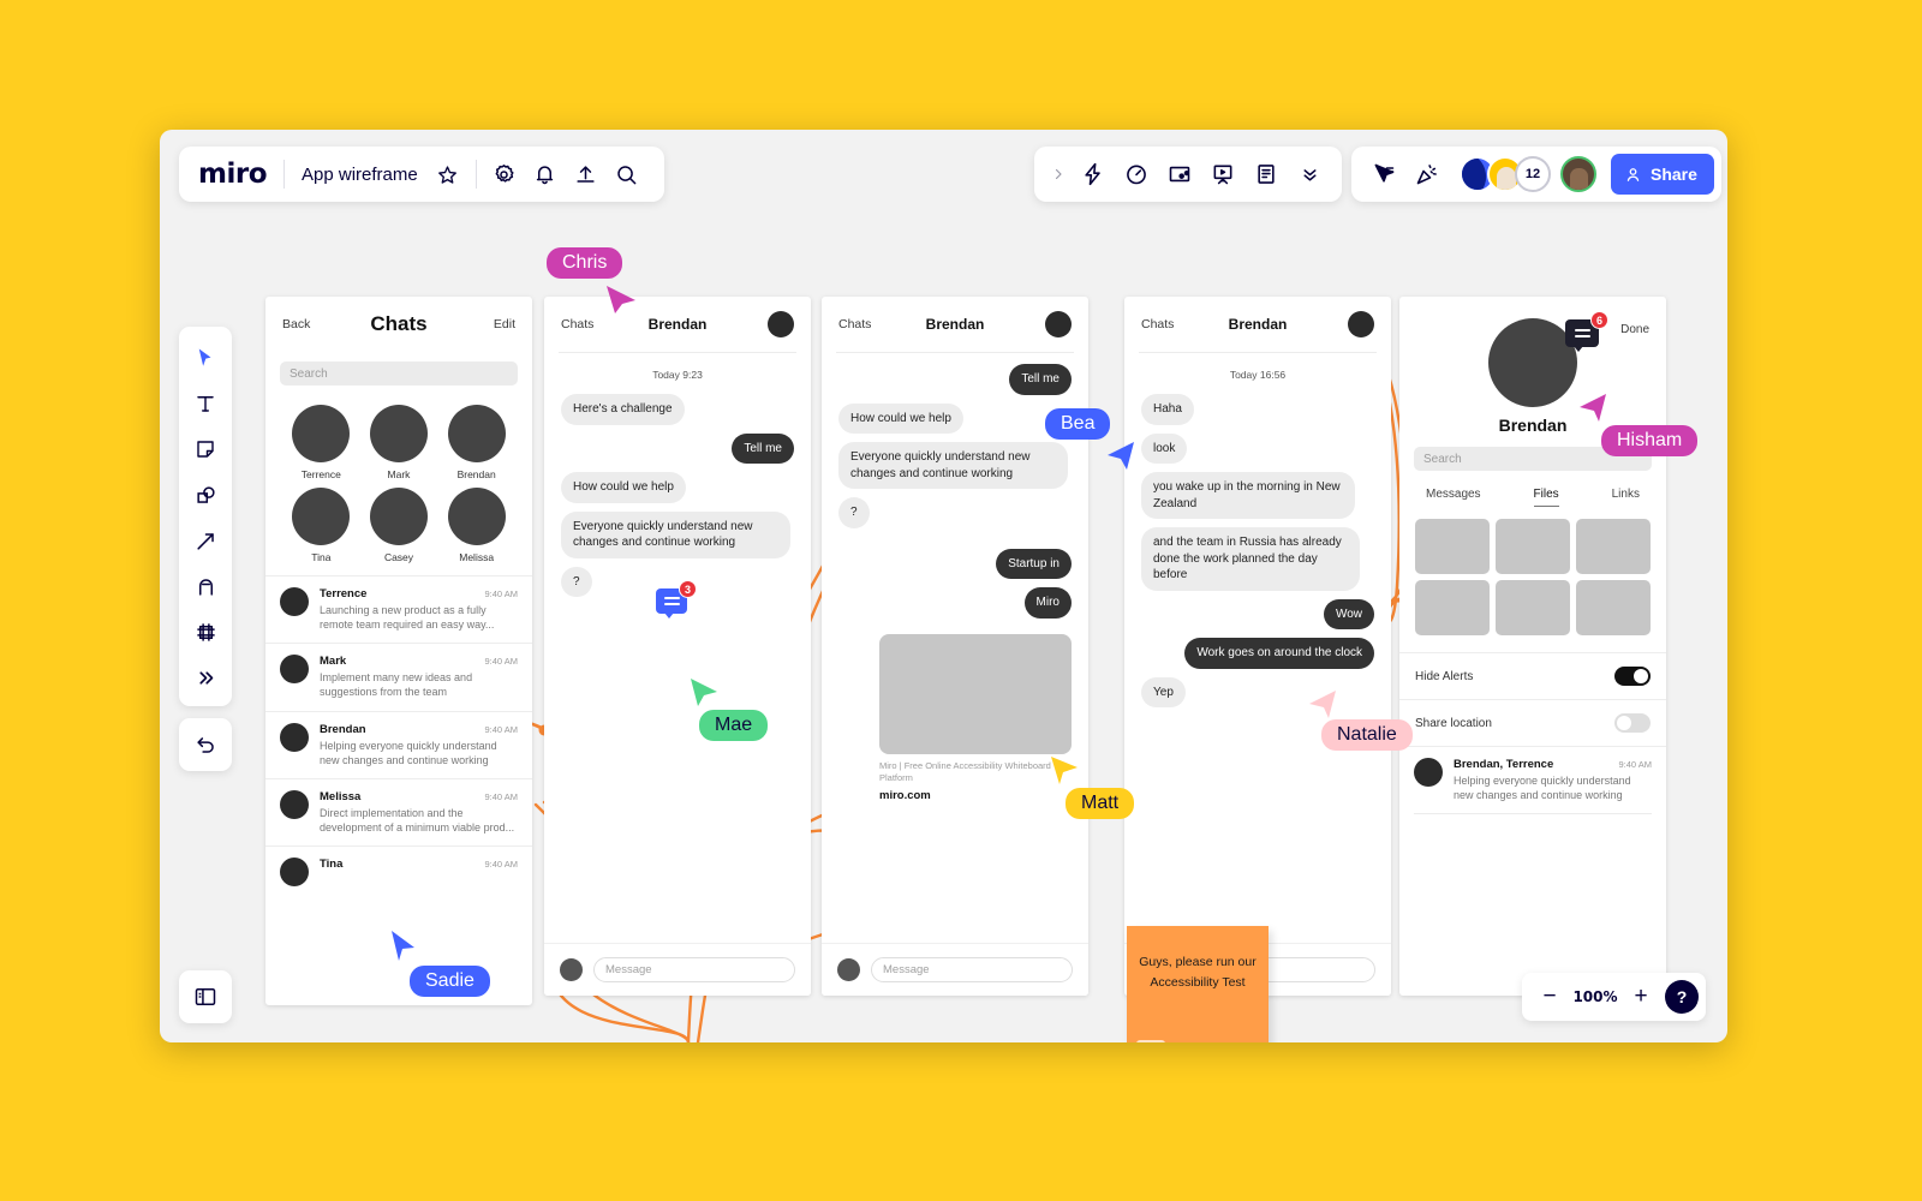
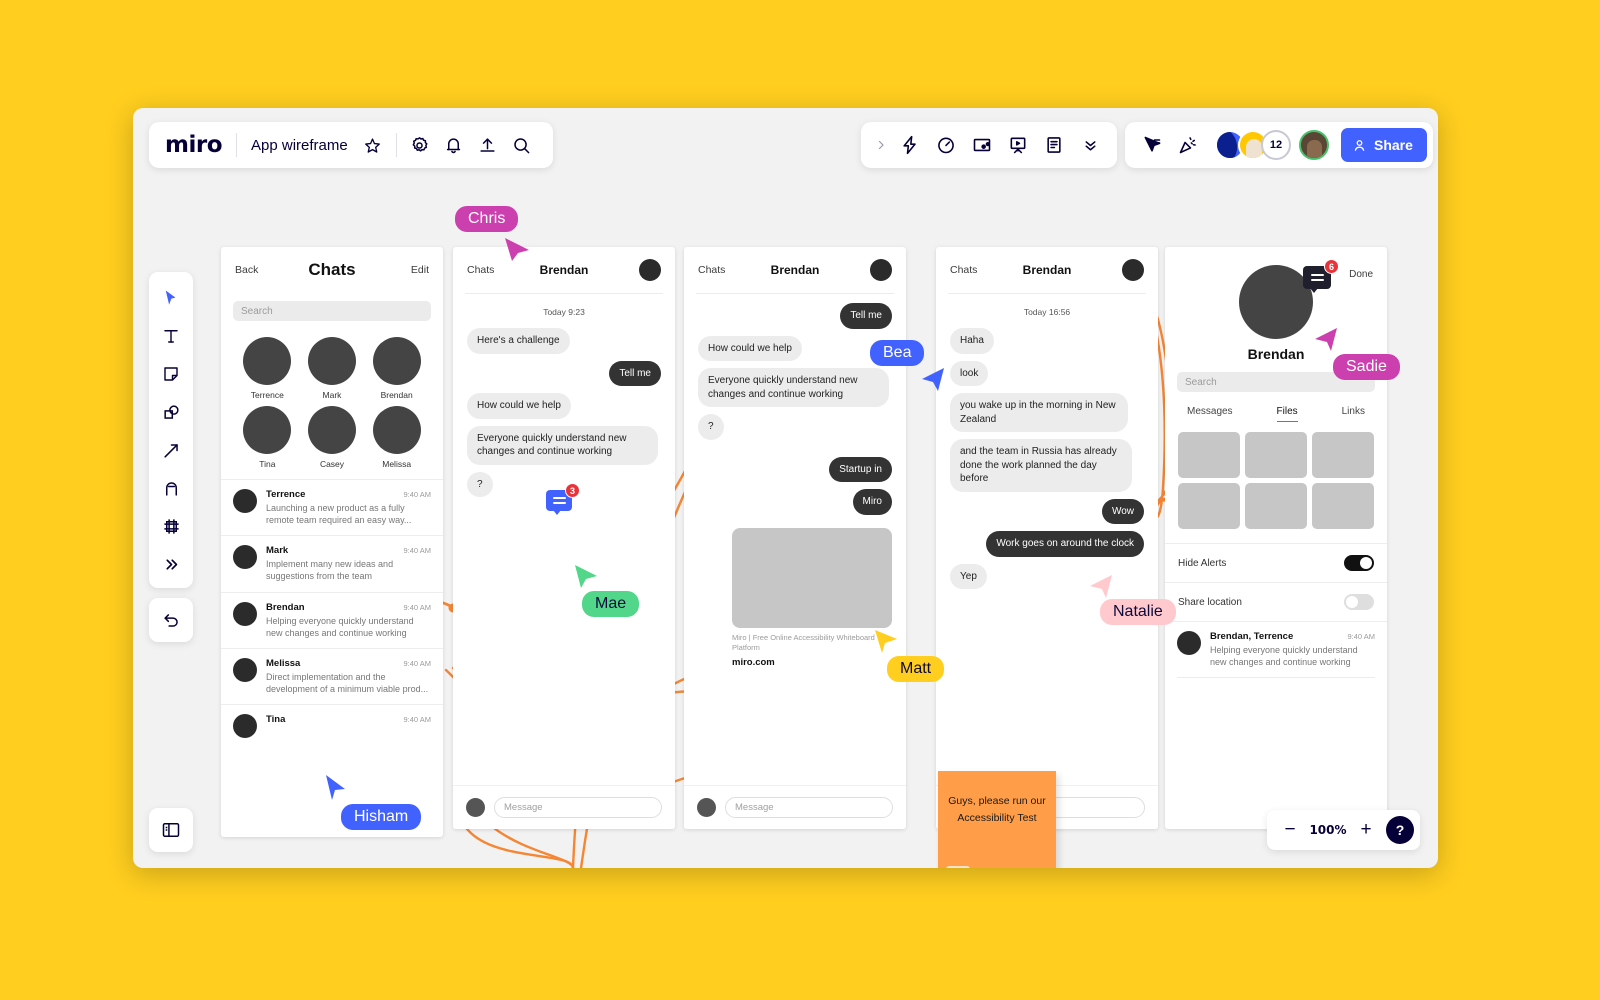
  Back
  Chats
  Edit
  Search
  Terrence
  Mark
  Brendan
  Tina
  Casey
  Melissa
  Terrence
  Launching a new product as a fully remote team required an easy way...
  9:40 AM
  Mark
  Implement many new ideas and suggestions from the team
  9:40 AM
  Brendan
  Helping everyone quickly understand new changes and continue working
  9:40 AM
  Melissa
  Direct implementation and the development of a minimum viable prod...
  9:40 AM
  Tina
  9:40 AM
  Chats
  Brendan
  Today 9:23
  Here's a challenge
  Tell me
  How could we help
  Everyone quickly understand new changes and continue working
  ?
  Message
  Chats
  Brendan
  Tell me
  How could we help
  Everyone quickly understand new changes and continue working
  ?
  Startup in
  Miro
  Miro | Free Online Accessibility Whiteboard Platform
  miro.com
  Message
  Chats
  Brendan
  Today 16:56
  Haha
  look
  you wake up in the morning in New Zealand
  and the team in Russia has already done the work planned the day before
  Wow
  Work goes on around the clock
  Yep
  Done
  Brendan
  Search
  Messages
  Files
  Links
  Hide Alerts
  Share location
  Brendan, Terrence
  Helping everyone quickly understand new changes and continue working
  9:40 AM
  Guys, please run our Accessibility Test
  3
  6
  Chris
  Mae
  Bea
- Sadie
+ Hisham
  Matt
  Natalie
- Hisham
+ Sadie
  miro
  App wireframe
  12
  Share
  −
  100%
  +
  ?
